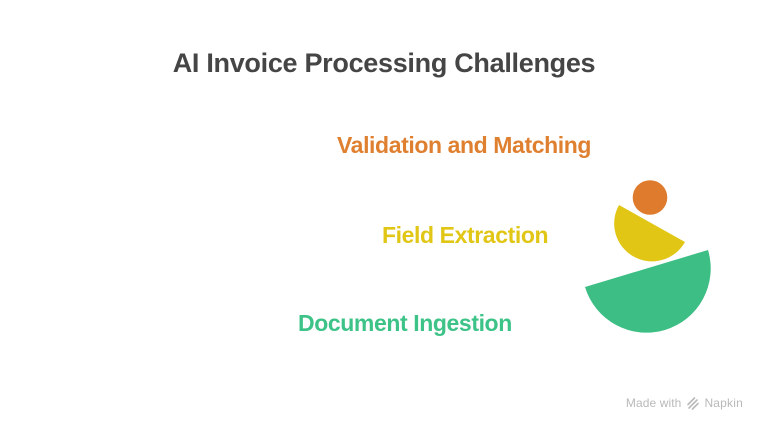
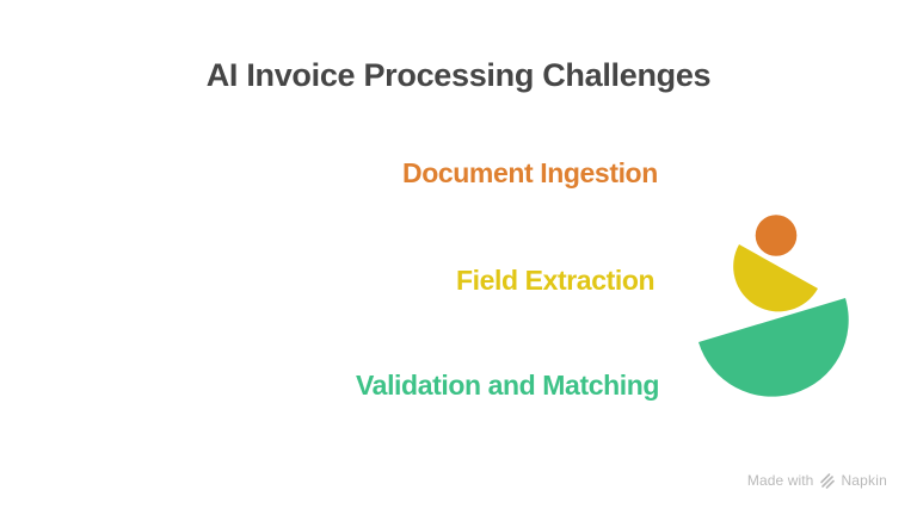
  AI Invoice Processing Challenges
- Validation and Matching
+ Document Ingestion
  Field Extraction
- Document Ingestion
+ Validation and Matching
  Made with
  Napkin
